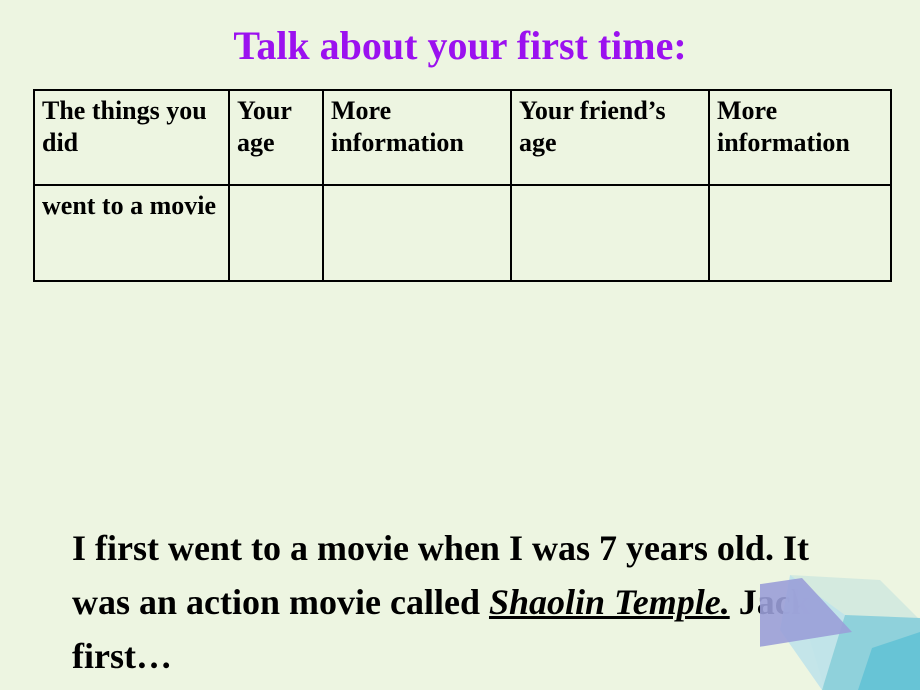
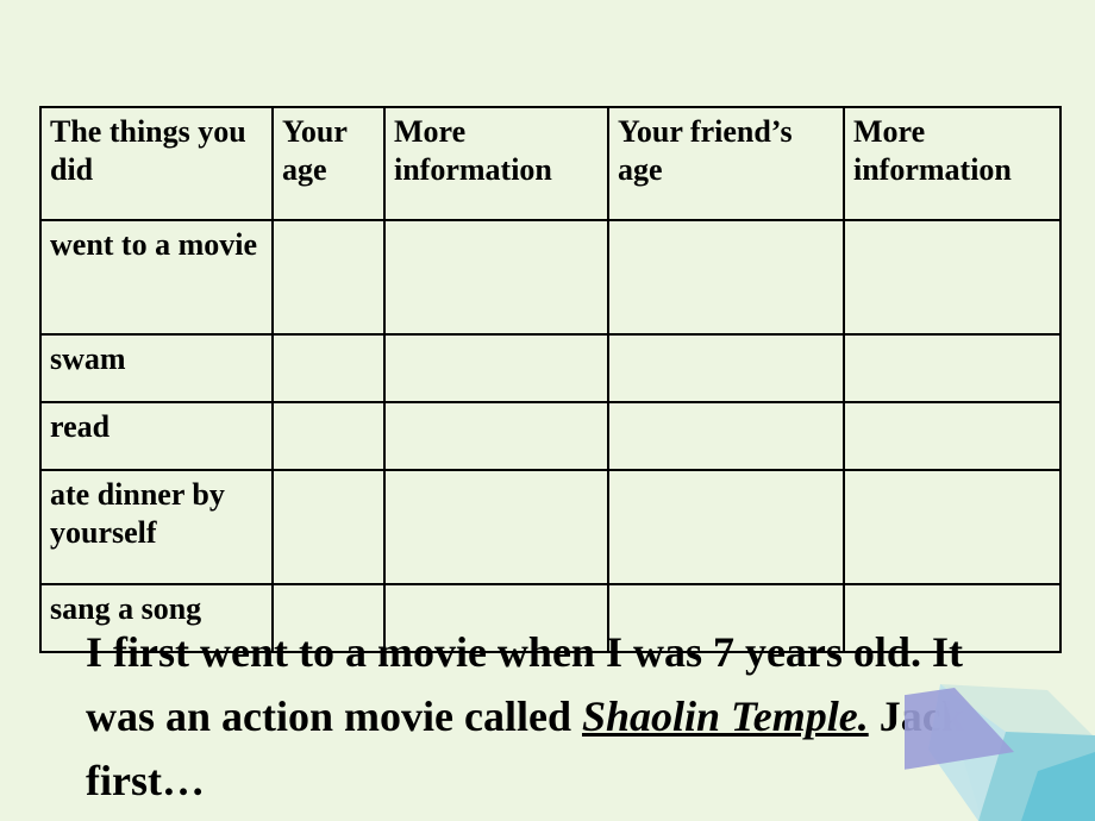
- Talk about your first time:
  The things you did	Your age	More information	Your friend’s age	More information
  went to a movie
+ swam
+ read
+ ate dinner by yourself
+ sang a song
  I first went to a movie when I was 7 years old. It was an action movie called Shaolin Temple. J first…
